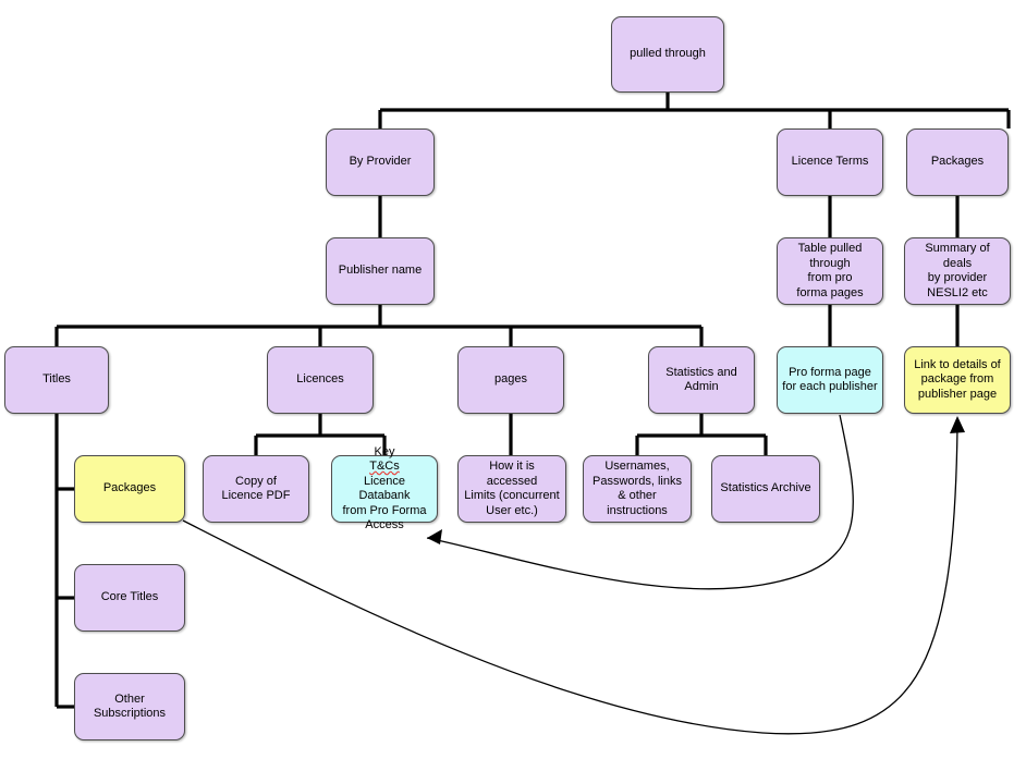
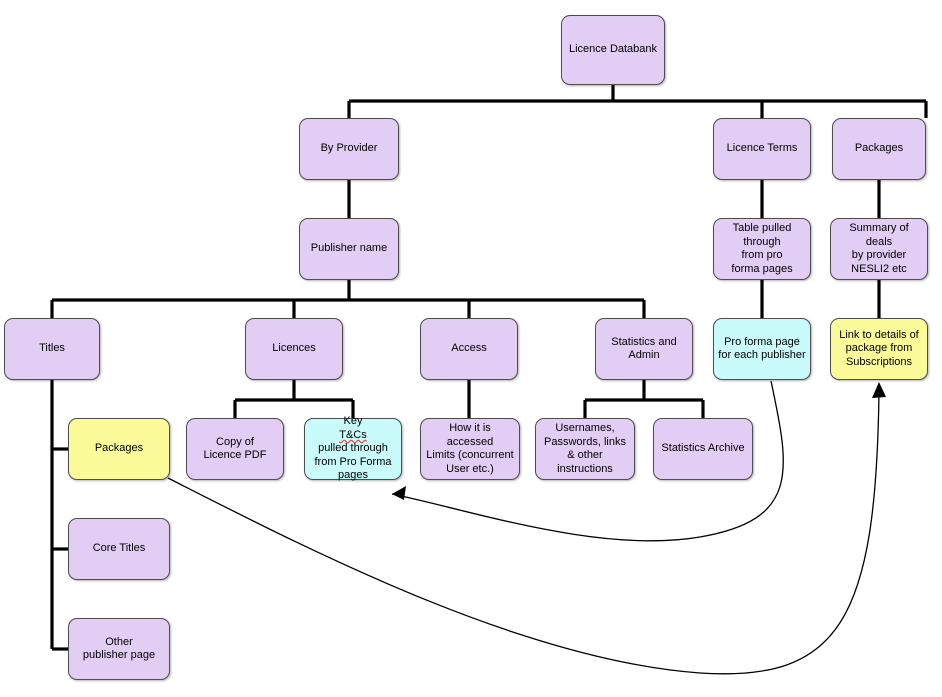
- pulled through
+ Licence Databank
  By Provider
  Licence Terms
  Packages
  Publisher name
  Table pulled through
  from pro
  forma pages
  Summary of deals
  by provider
  NESLI2 etc
  Titles
  Licences
- pages
+ Access
  Statistics and
  Admin
  Pro forma page
  for each publisher
  Link to details of
  package from
- publisher page
+ Subscriptions
  Packages
  Copy of
  Licence PDF
  Key
  T&Cs
- Licence Databank
+ pulled through
  from Pro Forma
- Access
+ pages
  How it is accessed
  Limits (concurrent
  User etc.)
  Usernames,
  Passwords, links
  & other
  instructions
  Statistics Archive
  Core Titles
  Other
- Subscriptions
+ publisher page
